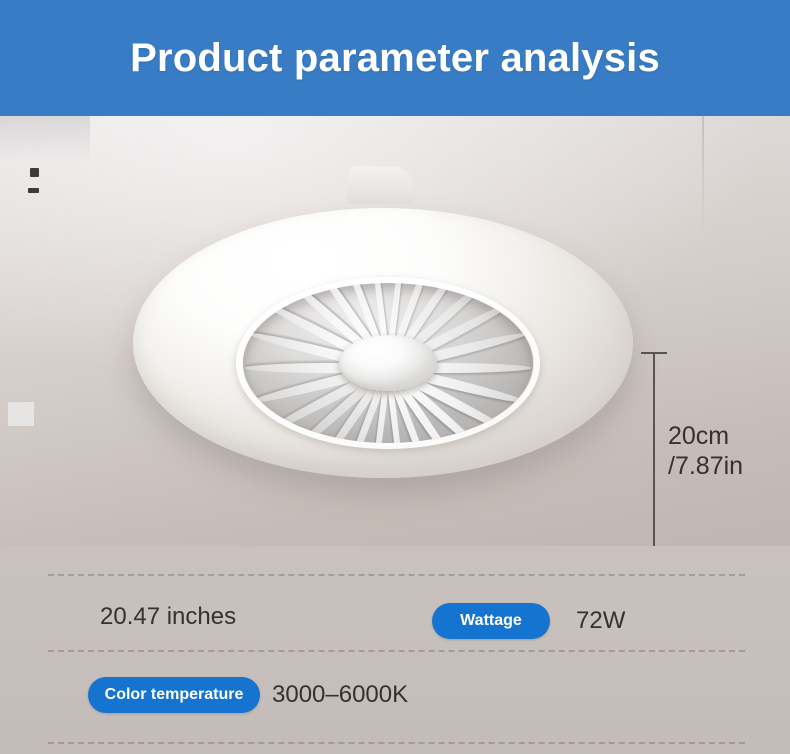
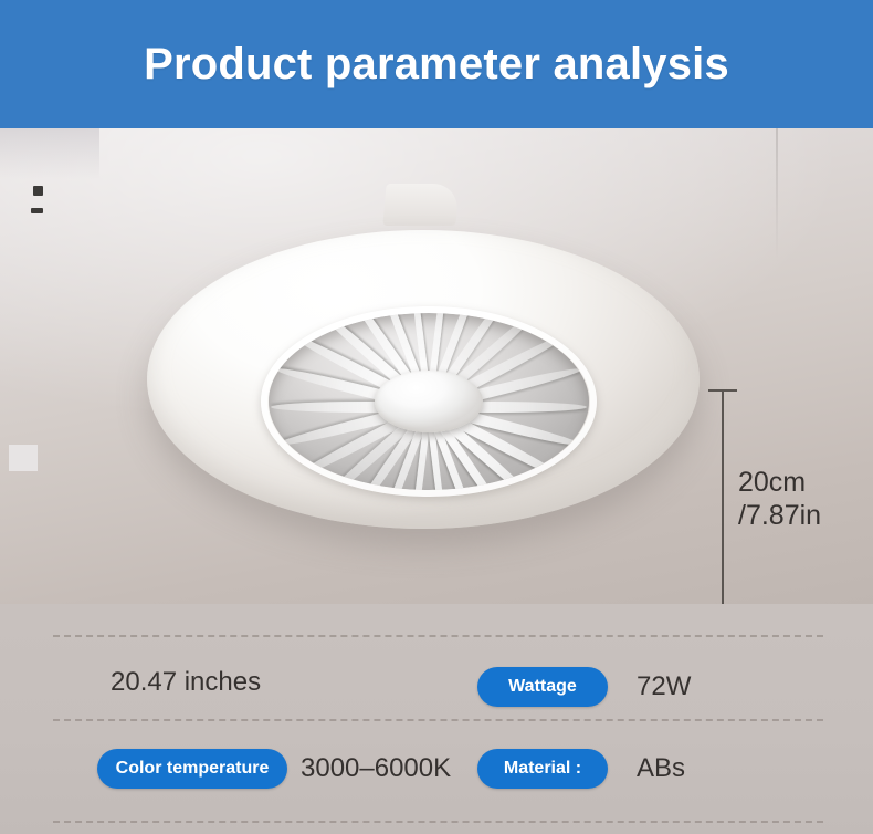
  Product parameter analysis
  20cm
  /7.87in
  20.47 inches
  Wattage
  72W
  Color temperature
  3000–6000K
+ Material :
+ ABs
